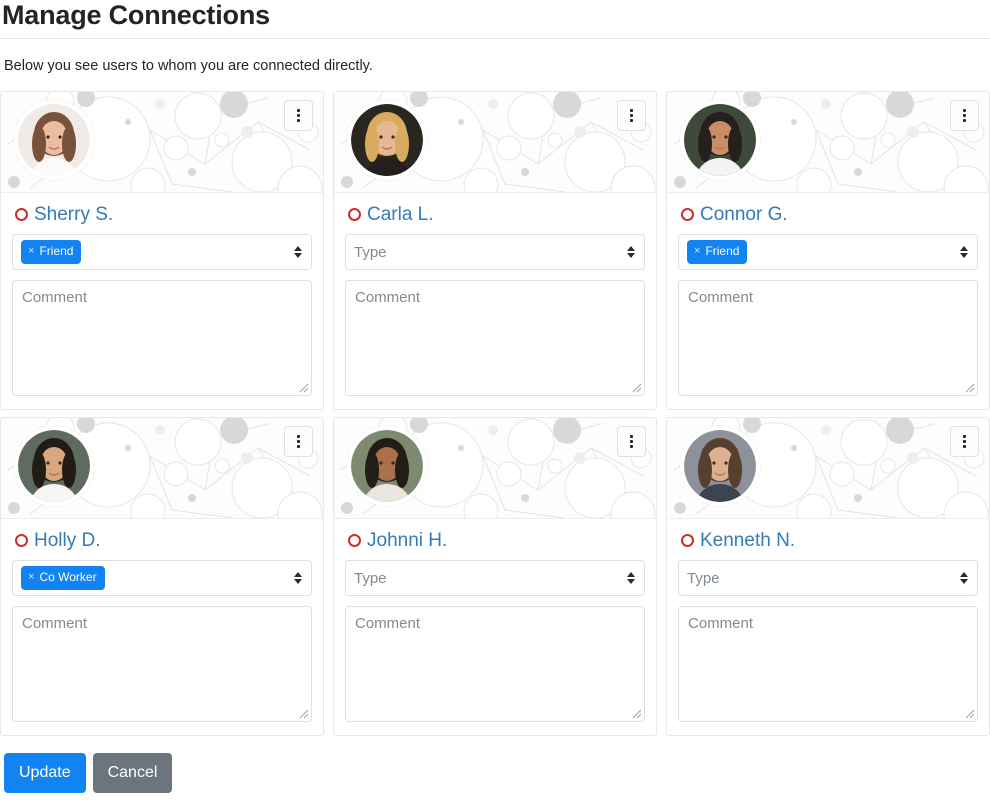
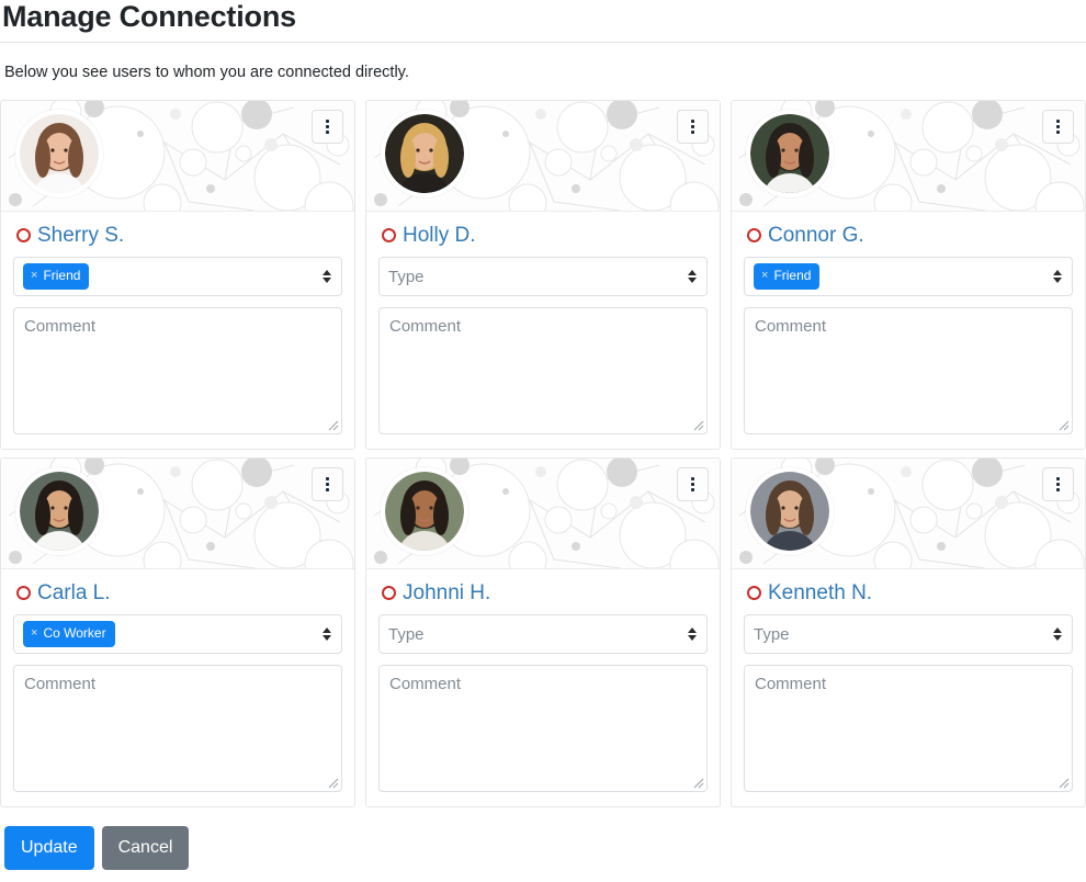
  Manage Connections
  Below you see users to whom you are connected directly.
  Sherry S.
  ×
  Friend
  Comment
- Carla L.
+ Holly D.
  Type
  Comment
  Connor G.
  ×
  Friend
  Comment
- Holly D.
+ Carla L.
  ×
  Co Worker
  Comment
  Johnni H.
  Type
  Comment
  Kenneth N.
  Type
  Comment
  Update
  Cancel
